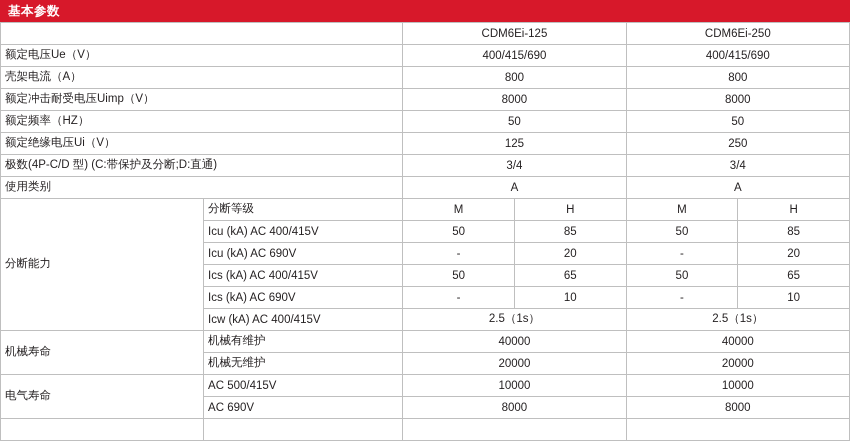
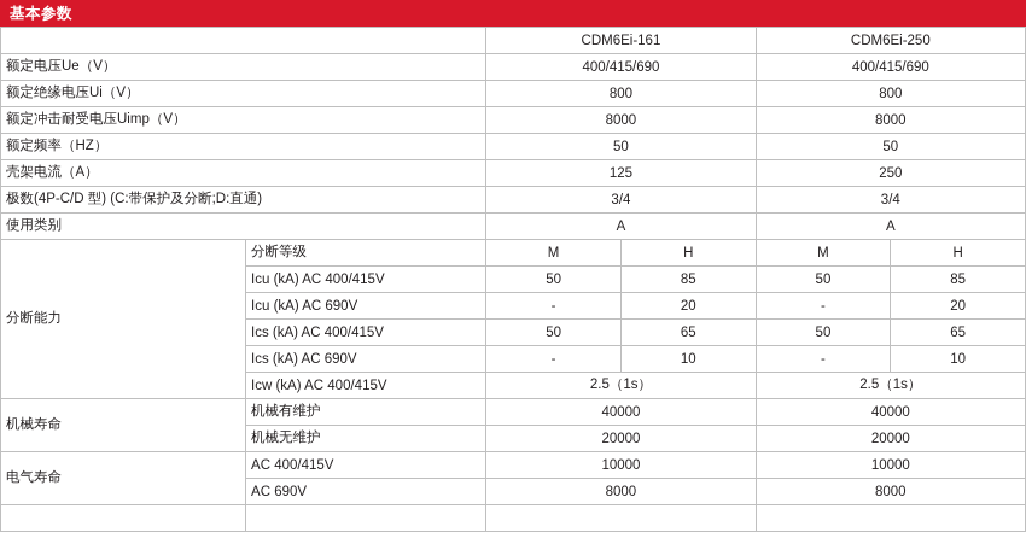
  基本参数
- 	CDM6Ei-125	CDM6Ei-250
+ 	CDM6Ei-161	CDM6Ei-250
  额定电压Ue（V）	400/415/690	400/415/690
- 壳架电流（A）	800	800
+ 额定绝缘电压Ui（V）	800	800
  额定冲击耐受电压Uimp（V）	8000	8000
  额定频率（HZ）	50	50
- 额定绝缘电压Ui（V）	125	250
+ 壳架电流（A）	125	250
  极数(4P-C/D 型) (C:带保护及分断;D:直通)	3/4	3/4
  使用类别	A	A
  分断能力	分断等级	M	H	M	H
  Icu (kA) AC 400/415V	50	85	50	85
  Icu (kA) AC 690V	-	20	-	20
  Ics (kA) AC 400/415V	50	65	50	65
  Ics (kA) AC 690V	-	10	-	10
  Icw (kA) AC 400/415V	2.5（1s）	2.5（1s）
  机械寿命	机械有维护	40000	40000
  机械无维护	20000	20000
- 电气寿命	AC 500/415V	10000	10000
+ 电气寿命	AC 400/415V	10000	10000
  AC 690V	8000	8000
